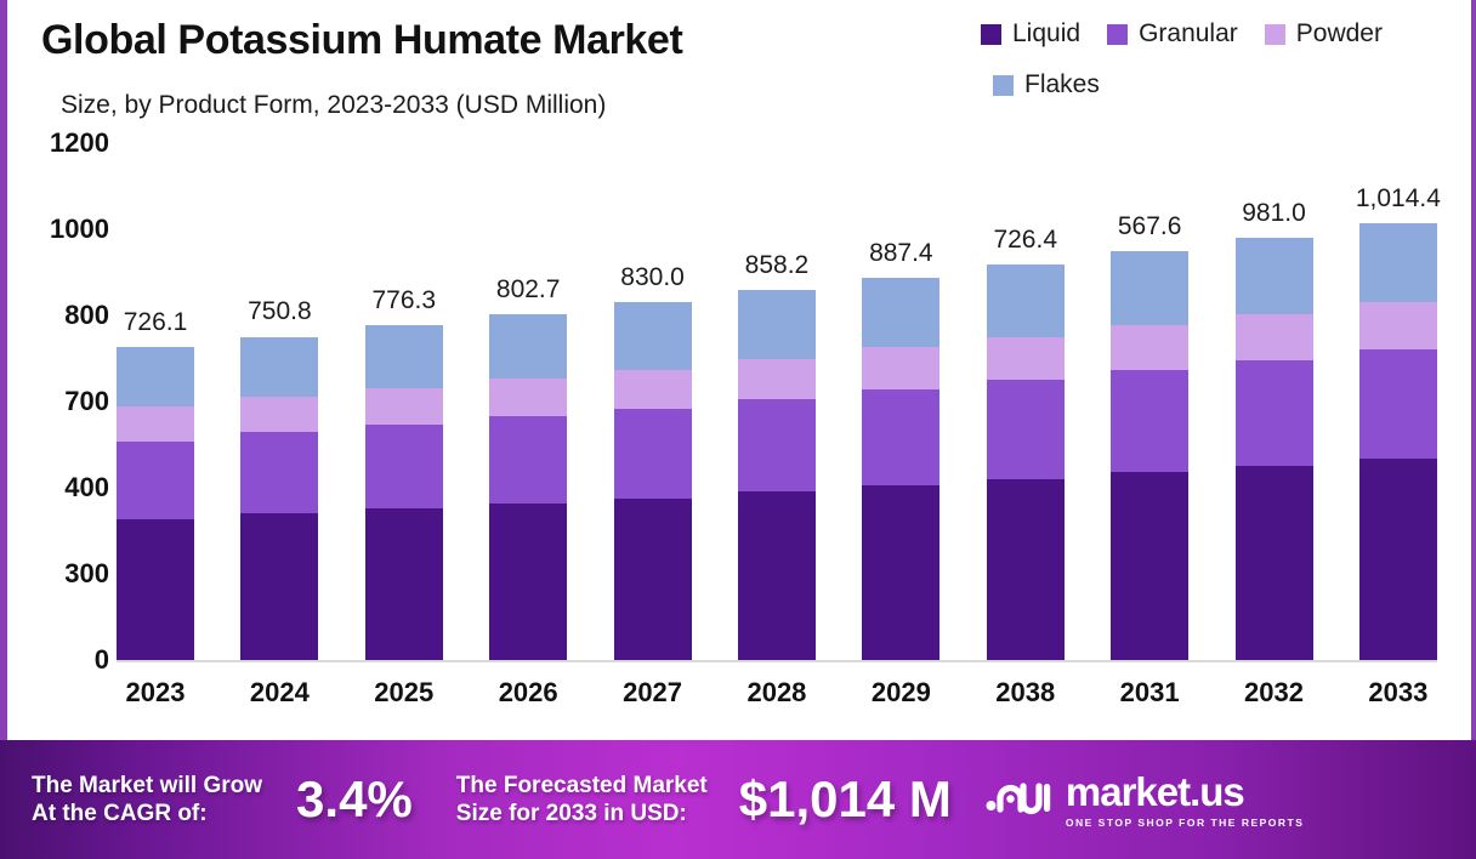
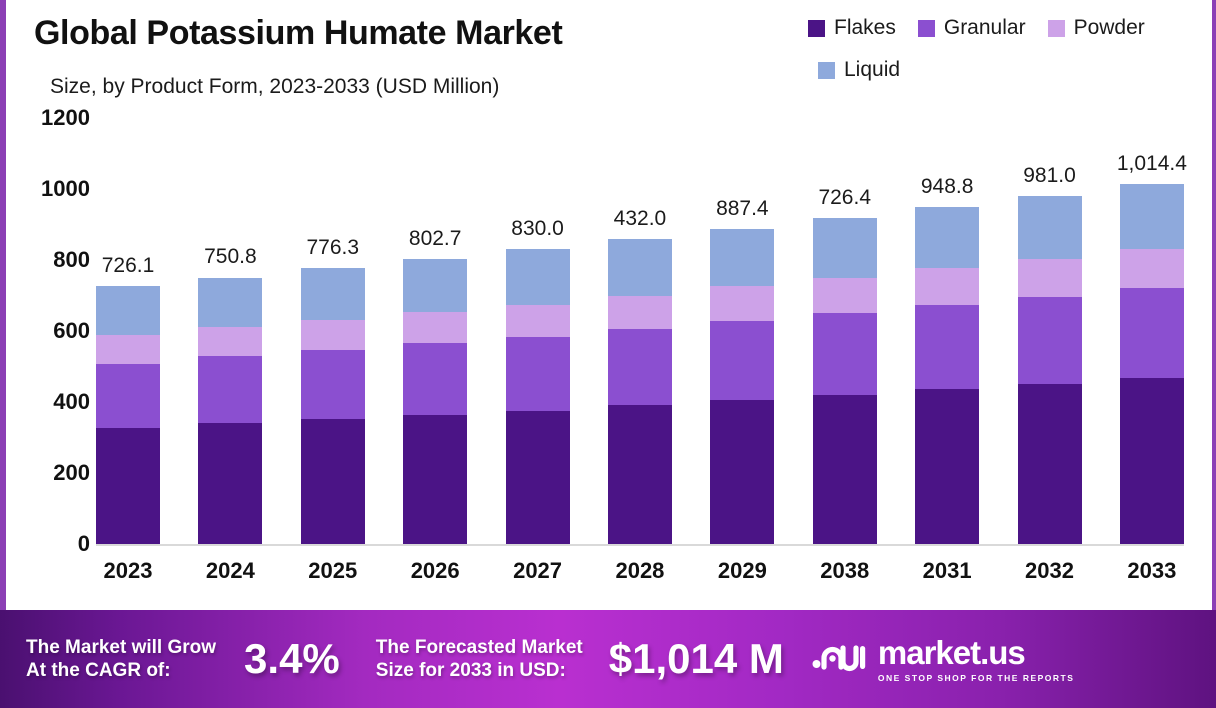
  Global Potassium Humate Market
  Size, by Product Form, 2023-2033 (USD Million)
- Liquid
+ Flakes
  Granular
  Powder
- Flakes
+ Liquid
  0
- 300
+ 200
  400
- 700
+ 600
  800
  1000
  1200
  726.1
  750.8
  776.3
  802.7
  830.0
- 858.2
+ 432.0
  887.4
  726.4
- 567.6
+ 948.8
  981.0
  1,014.4
  2023
  2024
  2025
  2026
  2027
  2028
  2029
  2038
  2031
  2032
  2033
  The Market will Grow
  At the CAGR of:
  3.4%
  The Forecasted Market
  Size for 2033 in USD:
  $1,014 M
  market.us
  ONE STOP SHOP FOR THE REPORTS
